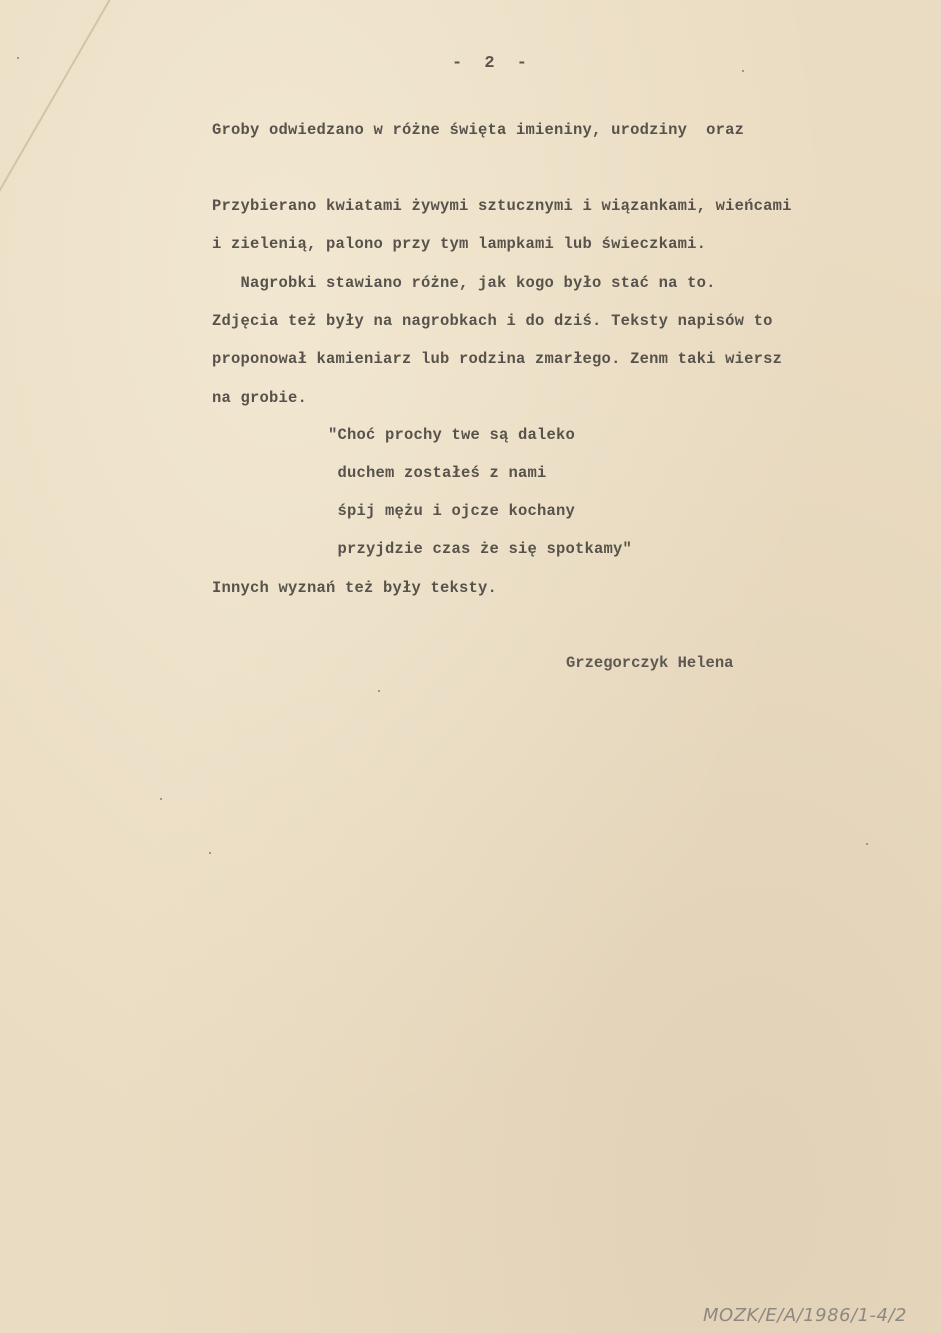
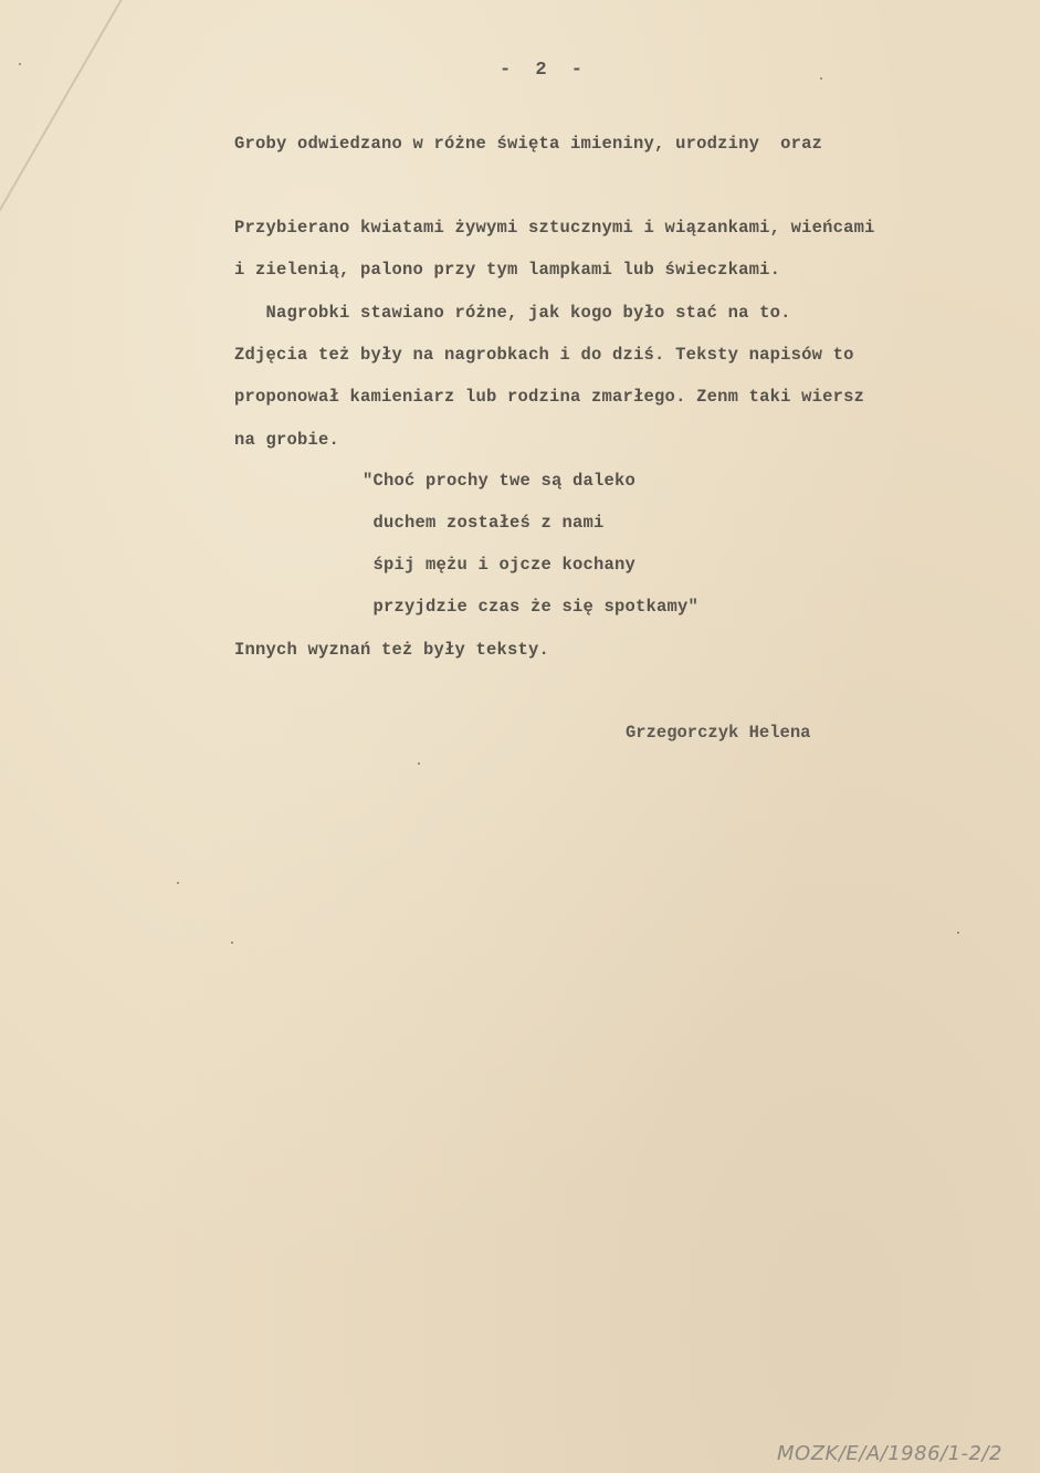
  - 2 -
  Groby odwiedzano w różne święta imieniny, urodziny oraz
  Przybierano kwiatami żywymi sztucznymi i wiązankami, wieńcami
  i zielenią, palono przy tym lampkami lub świeczkami.
  Nagrobki stawiano różne, jak kogo było stać na to.
  Zdjęcia też były na nagrobkach i do dziś. Teksty napisów to
  proponował kamieniarz lub rodzina zmarłego. Zenm taki wiersz
  na grobie.
  "Choć prochy twe są daleko
  duchem zostałeś z nami
  śpij mężu i ojcze kochany
  przyjdzie czas że się spotkamy"
  Innych wyznań też były teksty.
  Grzegorczyk Helena
- MOZK/E/A/1986/1-4/2
+ MOZK/E/A/1986/1-2/2
